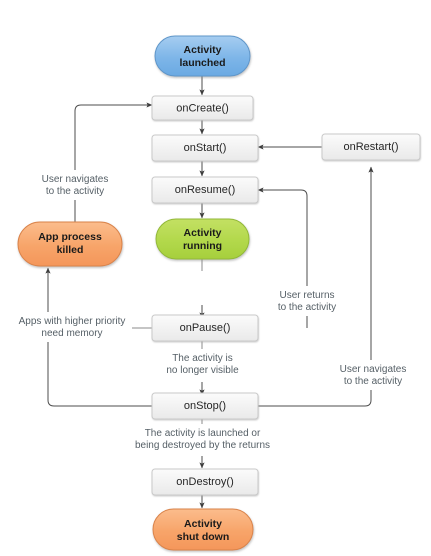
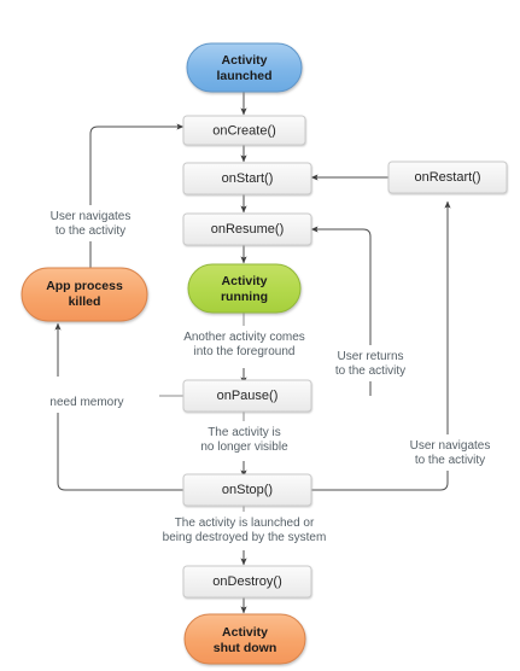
  Activity
  launched
  onCreate()
  onStart()
  onResume()
  onRestart()
  Activity
  running
  App process
  killed
  onPause()
  onStop()
  onDestroy()
  Activity
  shut down
  User navigates
  to the activity
+ Another activity comes
+ into the foreground
  User returns
  to the activity
- Apps with higher priority
  need memory
  The activity is
  no longer visible
  User navigates
  to the activity
  The activity is launched or
- being destroyed by the returns
+ being destroyed by the system
